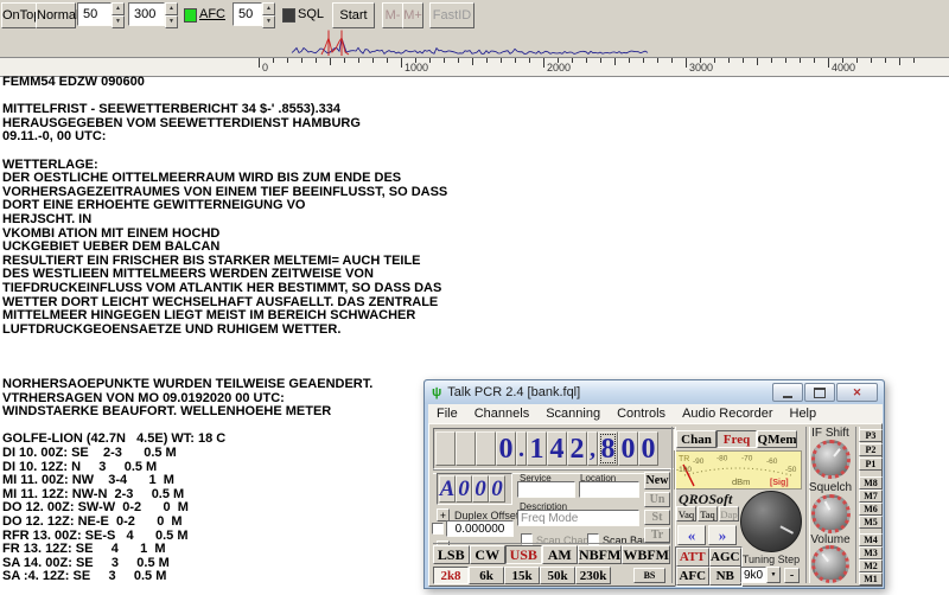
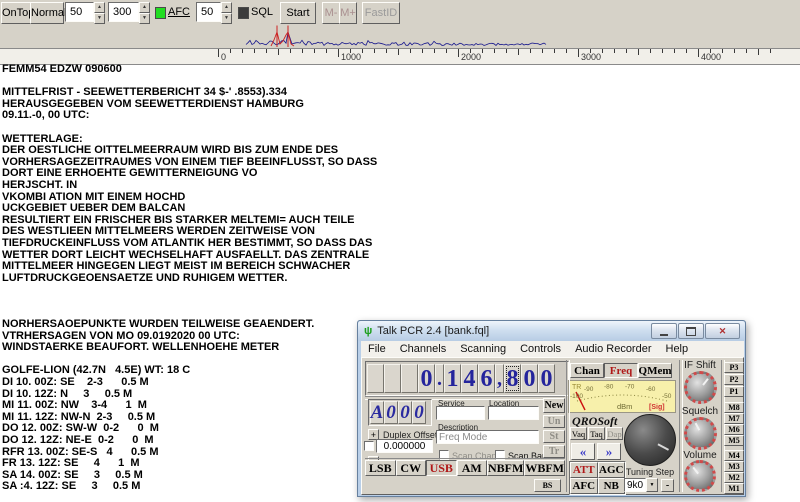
  OnTo
  Norma
  50
  300
  AFC
  50
  SQL
  Start
  M-
  M+
  FastID
  0
  1000
  2000
  3000
  4000
  FEMM54 EDZW 090600
  MITTELFRIST - SEEWETTERBERICHT 34 $-' .8553).334
  HERAUSGEGEBEN VOM SEEWETTERDIENST HAMBURG
  09.11.-0, 00 UTC:
  WETTERLAGE:
  DER OESTLICHE OITTELMEERRAUM WIRD BIS ZUM ENDE DES
  VORHERSAGEZEITRAUMES VON EINEM TIEF BEEINFLUSST, SO DASS
  DORT EINE ERHOEHTE GEWITTERNEIGUNG VO
  HERJSCHT. IN
  VKOMBI ATION MIT EINEM HOCHD
  UCKGEBIET UEBER DEM BALCAN
  RESULTIERT EIN FRISCHER BIS STARKER MELTEMI= AUCH TEILE
  DES WESTLIEEN MITTELMEERS WERDEN ZEITWEISE VON
  TIEFDRUCKEINFLUSS VOM ATLANTIK HER BESTIMMT, SO DASS DAS
  WETTER DORT LEICHT WECHSELHAFT AUSFAELLT. DAS ZENTRALE
  MITTELMEER HINGEGEN LIEGT MEIST IM BEREICH SCHWACHER
  LUFTDRUCKGEOENSAETZE UND RUHIGEM WETTER.
  NORHERSAOEPUNKTE WURDEN TEILWEISE GEAENDERT.
  VTRHERSAGEN VON MO 09.0192020 00 UTC:
  WINDSTAERKE BEAUFORT. WELLENHOEHE METER
  GOLFE-LION (42.7N 4.5E) WT: 18 C
  DI 10. 00Z: SE 2-3 0.5 M
  DI 10. 12Z: N 3 0.5 M
  MI 11. 00Z: NW 3-4 1 M
  MI 11. 12Z: NW-N 2-3 0.5 M
  DO 12. 00Z: SW-W 0-2 0 M
  DO 12. 12Z: NE-E 0-2 0 M
  RFR 13. 00Z: SE-S 4 0.5 M
  FR 13. 12Z: SE 4 1 M
  SA 14. 00Z: SE 3 0.5 M
  SA :4. 12Z: SE 3 0.5 M
  ψ
  Talk PCR 2.4 [bank.fql]
  ✕
  File
  Channels
  Scanning
  Controls
  Audio Recorder
  Help
  0
  .
  1
  4
- 2
+ 6
  ,
  8
  0
  0
  Chan
  Freq
  QMem
  dBm
  A
  0
  0
  0
  +
  Duplex Offse
  0.000000
  Service
  Location
  Description
  Freq Mode
  Scan Cha
  Scan Ba
  New
  Un
  St
  Tr
  LSB
  CW
  USB
  AM
  NBFM
  WBFM
- 2k8
- 6k
- 15k
- 50k
- 230k
  BS
  QROSoft
  Vaq
  Taq
  Dap
  «
  »
  ATT
  AGC
  AFC
  NB
  Tuning Step
  9k0
  -
  IF Shift
  Squelch
  Volume
  P3
  P2
  P1
  M8
  M7
  M6
  M5
  M4
  M3
  M2
  M1
